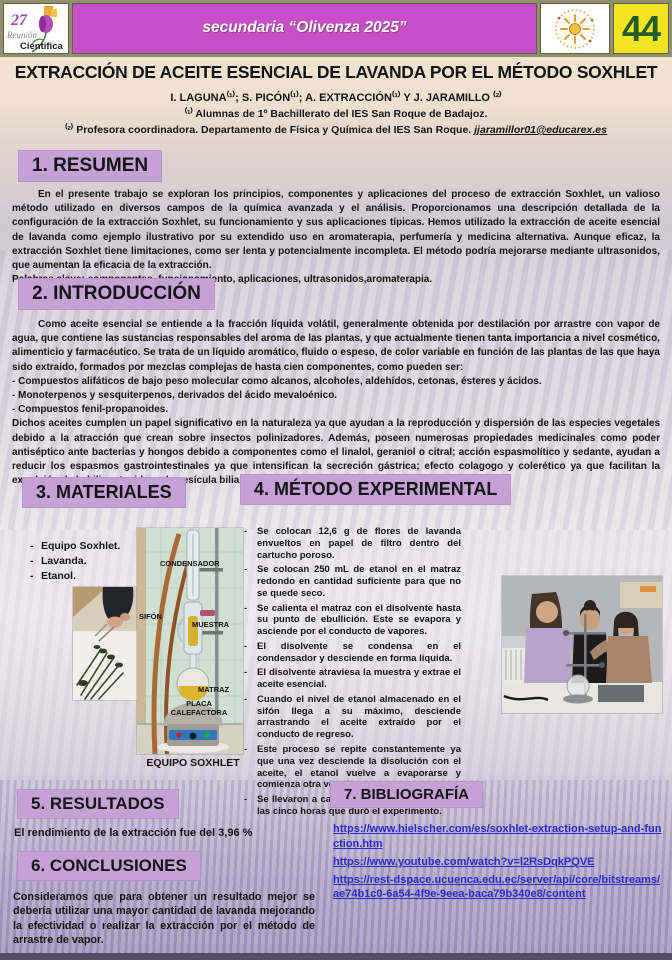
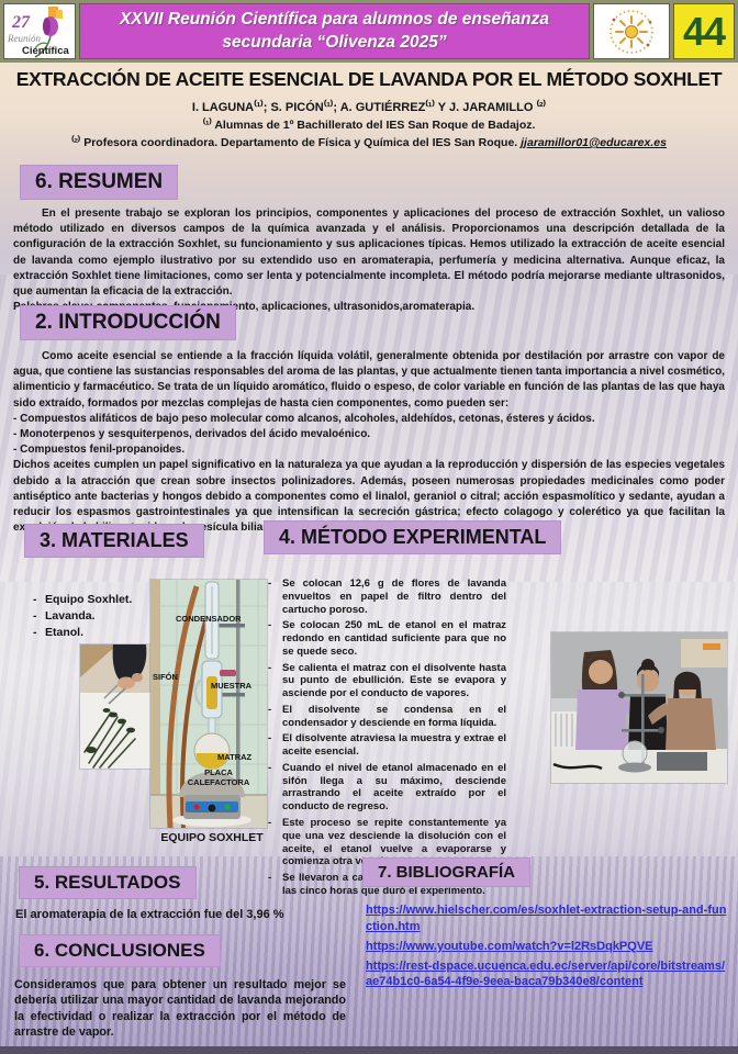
  27
  Reunión
  Científica
+ XXVII Reunión Científica para alumnos de enseñanza
  secundaria “Olivenza 2025”
  44
  EXTRACCIÓN DE ACEITE ESENCIAL DE LAVANDA POR EL MÉTODO SOXHLET
- I. LAGUNA⁽¹⁾; S. PICÓN⁽¹⁾; A. EXTRACCIÓN⁽¹⁾ Y J. JARAMILLO ⁽²⁾
+ I. LAGUNA⁽¹⁾; S. PICÓN⁽¹⁾; A. GUTIÉRREZ⁽¹⁾ Y J. JARAMILLO ⁽²⁾
  ⁽¹⁾ Alumnas de 1º Bachillerato del IES San Roque de Badajoz.
  ⁽²⁾ Profesora coordinadora. Departamento de Física y Química del IES San Roque. jjaramillor01@educarex.es
- 1. RESUMEN
+ 6. RESUMEN
  En el presente trabajo se exploran los principios, componentes y aplicaciones del proceso de extracción Soxhlet, un valioso método utilizado en diversos campos de la química avanzada y el análisis. Proporcionamos una descripción detallada de la configuración de la extracción Soxhlet, su funcionamiento y sus aplicaciones típicas. Hemos utilizado la extracción de aceite esencial de lavanda como ejemplo ilustrativo por su extendido uso en aromaterapia, perfumería y medicina alternativa. Aunque eficaz, la extracción Soxhlet tiene limitaciones, como ser lenta y potencialmente incompleta. El método podría mejorarse mediante ultrasonidos, que aumentan la eficacia de la extracción.
  2. INTRODUCCIÓN
  Como aceite esencial se entiende a la fracción líquida volátil, generalmente obtenida por destilación por arrastre con vapor de agua, que contiene las sustancias responsables del aroma de las plantas, y que actualmente tienen tanta importancia a nivel cosmético, alimenticio y farmacéutico. Se trata de un líquido aromático, fluido o espeso, de color variable en función de las plantas de las que haya sido extraído, formados por mezclas complejas de hasta cien componentes, como pueden ser:
  - Compuestos alifáticos de bajo peso molecular como alcanos, alcoholes, aldehídos, cetonas, ésteres y ácidos.
  - Monoterpenos y sesquiterpenos, derivados del ácido mevaloénico.
  - Compuestos fenil-propanoides.
  Dichos aceites cumplen un papel significativo en la naturaleza ya que ayudan a la reproducción y dispersión de las especies vegetales debido a la atracción que crean sobre insectos polinizadores. Además, poseen numerosas propiedades medicinales como poder antiséptico ante bacterias y hongos debido a componentes como el linalol, geraniol o citral; acción espasmolítico y sedante, ayudan a reducir los espasmos gastrointestinales ya que intensifican la secreción gástrica; efecto colagogo y colerético ya que facilitan la exsícula bilia
  3. MATERIALES
  Equipo Soxhlet.
  Lavanda.
  Etanol.
  4. MÉTODO EXPERIMENTAL
  Se colocan 12,6 g de flores de lavanda envueltos en papel de filtro dentro del cartucho poroso.
  Se colocan 250 mL de etanol en el matraz redondo en cantidad suficiente para que no se quede seco.
  Se calienta el matraz con el disolvente hasta su punto de ebullición. Este se evapora y asciende por el conducto de vapores.
  El disolvente se condensa en el condensador y desciende en forma líquida.
  El disolvente atraviesa la muestra y extrae el aceite esencial.
  Cuando el nivel de etanol almacenado en el sifón llega a su máximo, desciende arrastrando el aceite extraído por el conducto de regreso.
  Este proceso se repite constantemente ya que una vez desciende la disolución con el aceite, el etanol vuelve a evaporarse y comienza otra v
  CONDENSADOR
  SIFÓN
  MUESTRA
  MATRAZ
  PLACA CALEFACTORA
  EQUIPO SOXHLET
  5. RESULTADOS
- El rendimiento de la extracción fue del 3,96 %
+ El aromaterapia de la extracción fue del 3,96 %
  6. CONCLUSIONES
  Consideramos que para obtener un resultado mejor se debería utilizar una mayor cantidad de lavanda mejorando la efectividad o realizar la extracción por el método de arrastre de vapor.
  7. BIBLIOGRAFÍA
  https://www.hielscher.com/es/soxhlet-extraction-setup-and-function.htm
  https://www.youtube.com/watch?v=l2RsDqkPQVE
  https://rest-dspace.ucuenca.edu.ec/server/api/core/bitstreams/ae74b1c0-6a54-4f9e-9eea-baca79b340e8/content
